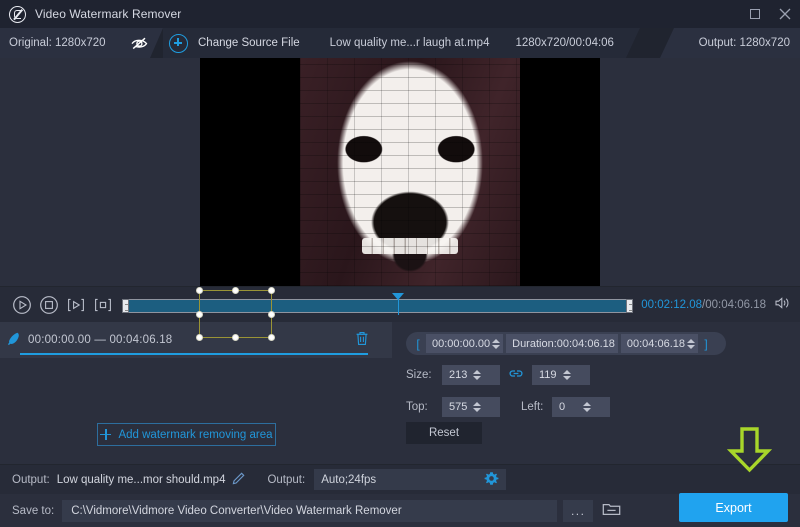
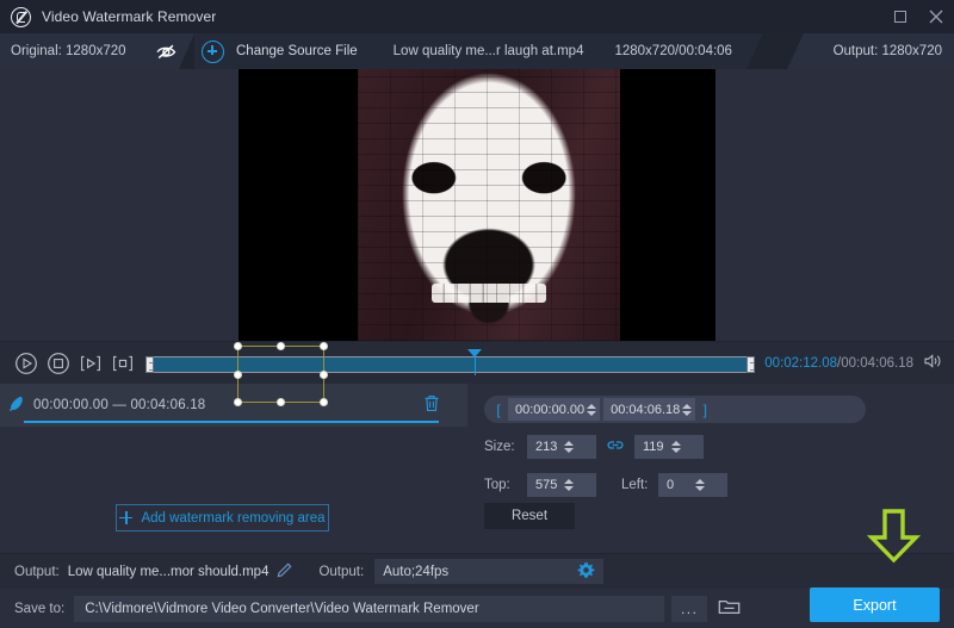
  Video Watermark Remover
  Original: 1280x720
  Change Source File
  Low quality me...r laugh at.mp4
  1280x720/00:04:06
  Output: 1280x720
  00:02:12.08/00:04:06.18
  00:00:00.00 — 00:04:06.18
  Add watermark removing area
  [
  00:00:00.00
- Duration:00:04:06.18
  00:04:06.18
  ]
  Size:
  213
  119
  Top:
  575
  Left:
  0
  Reset
  Output:
  Low quality me...mor should.mp4
  Output:
  Auto;24fps
  Save to:
  C:\Vidmore\Vidmore Video Converter\Video Watermark Remover
  ...
  Export
